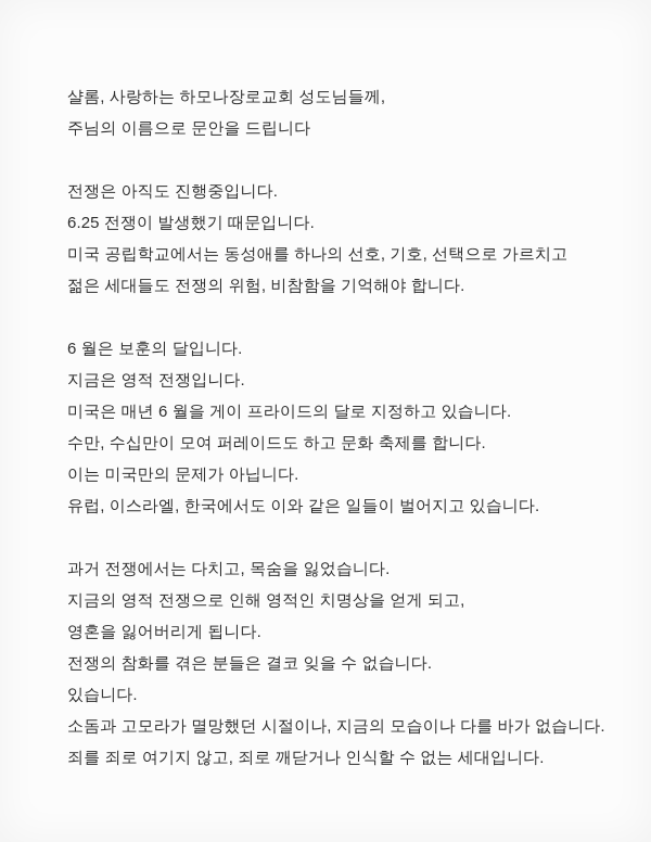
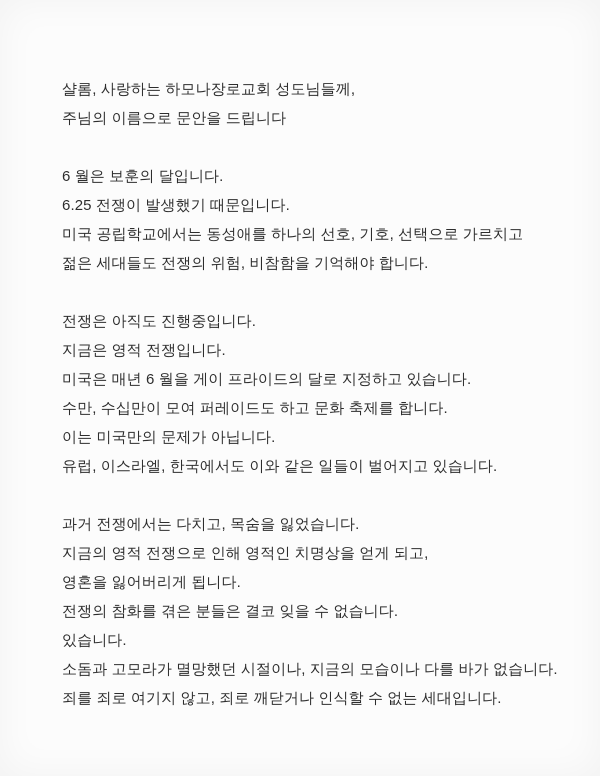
  샬롬, 사랑하는 하모나장로교회 성도님들께,
  주님의 이름으로 문안을 드립니다
- 전쟁은 아직도 진행중입니다.
+ 6 월은 보훈의 달입니다.
  6.25 전쟁이 발생했기 때문입니다.
  미국 공립학교에서는 동성애를 하나의 선호, 기호, 선택으로 가르치고
  젊은 세대들도 전쟁의 위험, 비참함을 기억해야 합니다.
- 6 월은 보훈의 달입니다.
+ 전쟁은 아직도 진행중입니다.
  지금은 영적 전쟁입니다.
  미국은 매년 6 월을 게이 프라이드의 달로 지정하고 있습니다.
  수만, 수십만이 모여 퍼레이드도 하고 문화 축제를 합니다.
  이는 미국만의 문제가 아닙니다.
  유럽, 이스라엘, 한국에서도 이와 같은 일들이 벌어지고 있습니다.
  과거 전쟁에서는 다치고, 목숨을 잃었습니다.
  지금의 영적 전쟁으로 인해 영적인 치명상을 얻게 되고,
  영혼을 잃어버리게 됩니다.
  전쟁의 참화를 겪은 분들은 결코 잊을 수 없습니다.
  있습니다.
  소돔과 고모라가 멸망했던 시절이나, 지금의 모습이나 다를 바가 없습니다.
  죄를 죄로 여기지 않고, 죄로 깨닫거나 인식할 수 없는 세대입니다.
